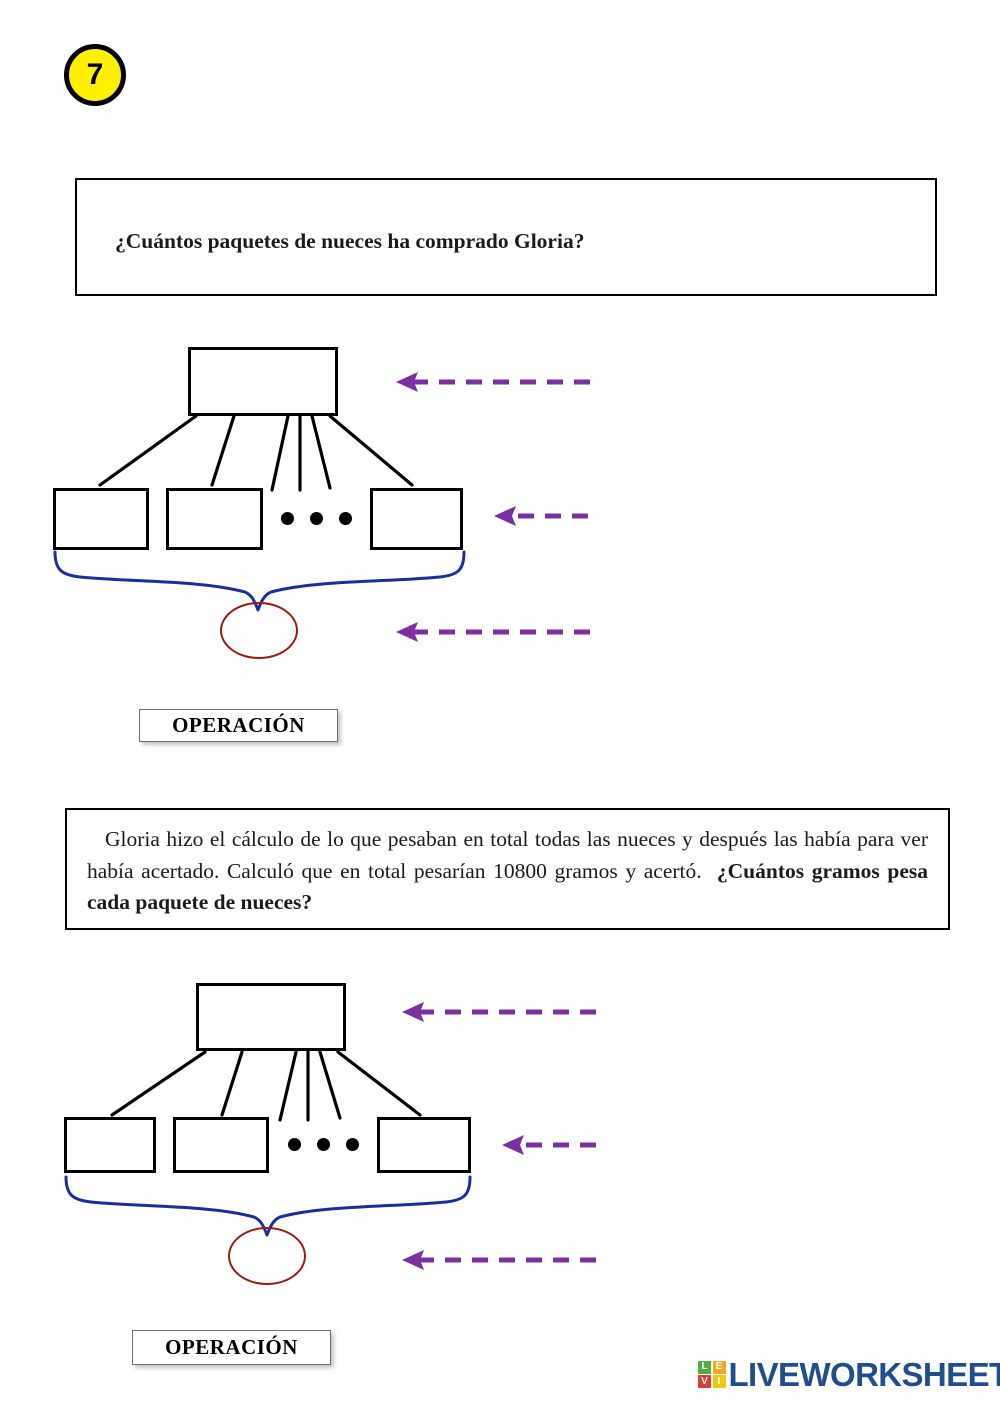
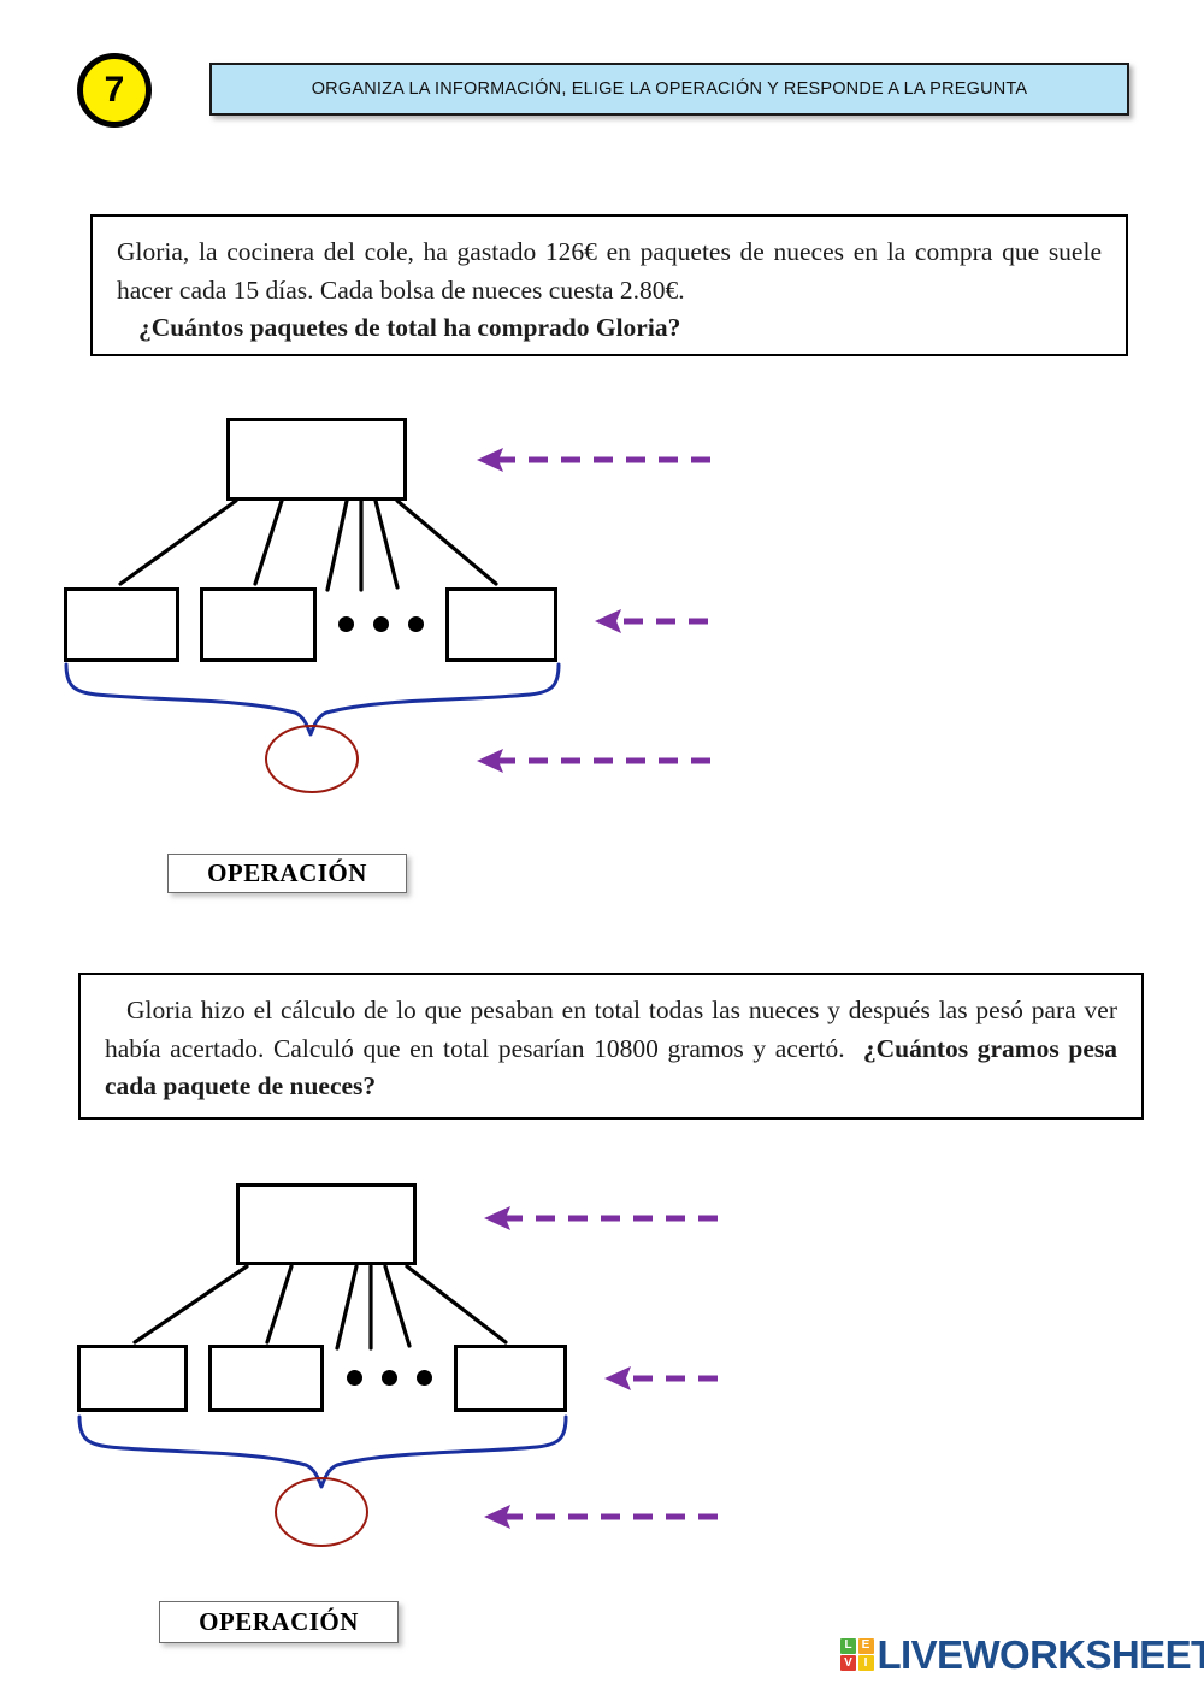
  7
+ ORGANIZA LA INFORMACIÓN, ELIGE LA OPERACIÓN Y RESPONDE A LA PREGUNTA
+ Gloria, la cocinera del cole, ha gastado 126€ en paquetes de nueces en la compra que suele hacer cada 15 días. Cada bolsa de nueces cuesta 2.80€.
- ¿Cuántos paquetes de nueces ha comprado Gloria?
+ ¿Cuántos paquetes de total ha comprado Gloria?
  OPERACIÓN
- Gloria hizo el cálculo de lo que pesaban en total todas las nueces y después las había para ver había acertado. Calculó que en total pesarían 10800 gramos y acertó. ¿Cuántos gramos pesa cada paquete de nueces?
+ Gloria hizo el cálculo de lo que pesaban en total todas las nueces y después las pesó para ver había acertado. Calculó que en total pesarían 10800 gramos y acertó. ¿Cuántos gramos pesa cada paquete de nueces?
  OPERACIÓN
  L
  E
  V
  I
  LIVEWORKSHEET
